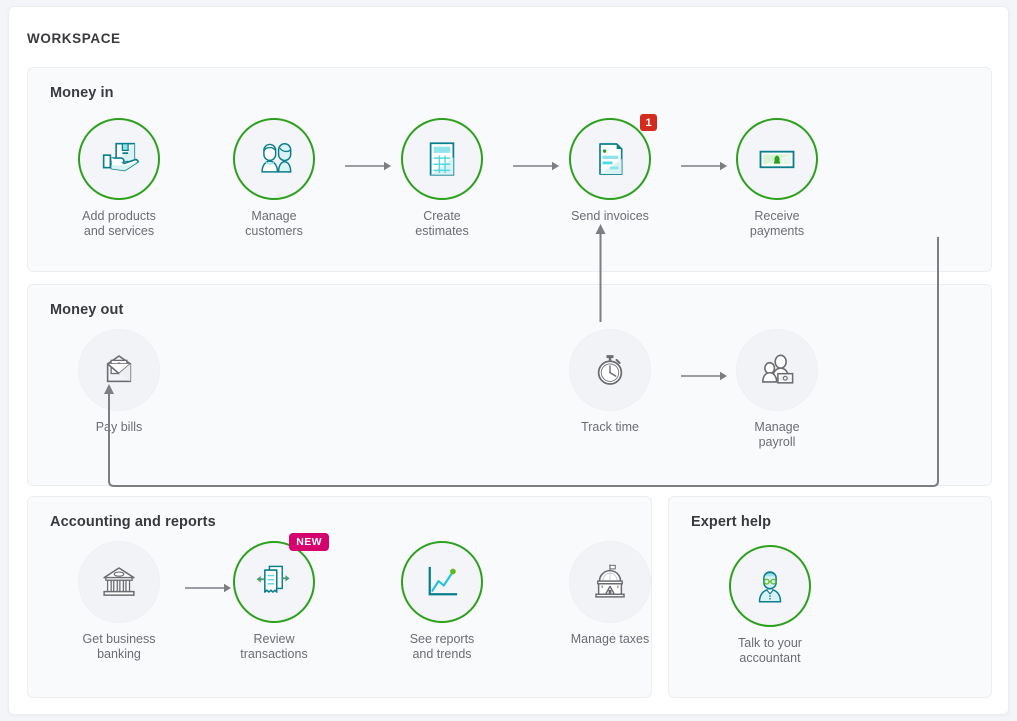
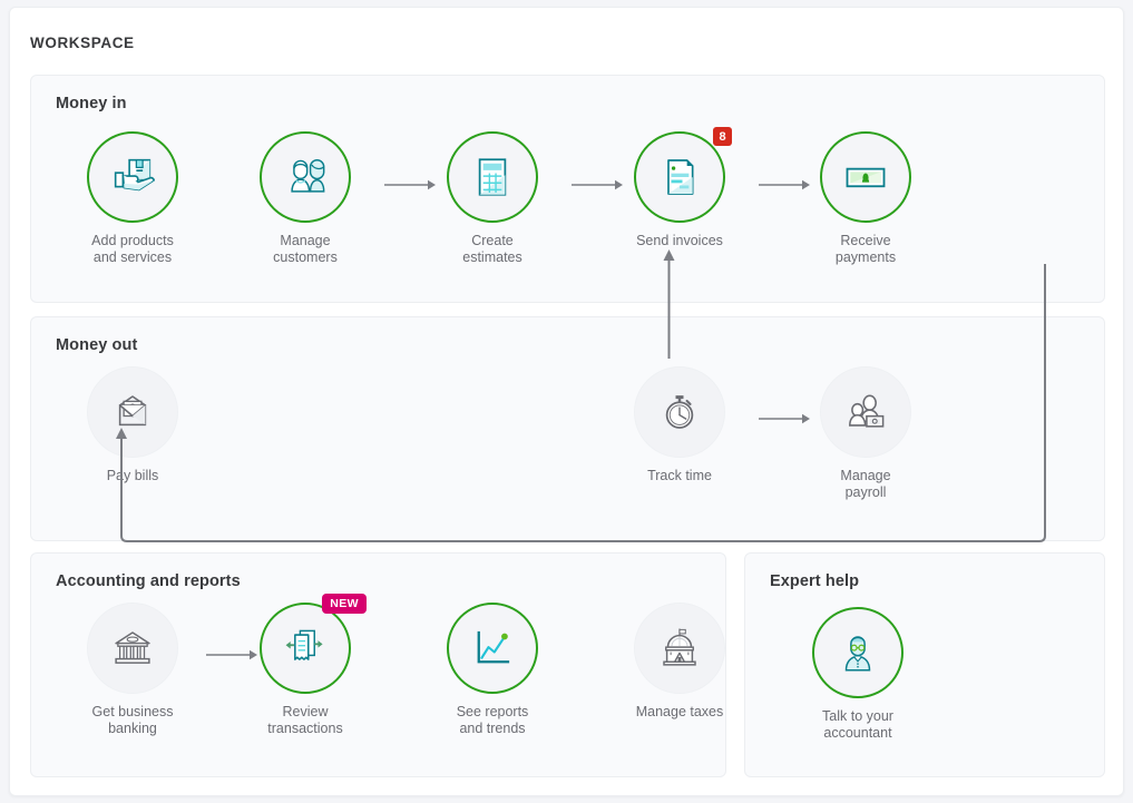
  WORKSPACE
  Money in
  Add products
  and services
  Manage
  customers
  Create
  estimates
- 1
+ 8
  Send invoices
  Receive
  payments
  Money out
  Pay bills
  Track time
  Manage
  payroll
  Accounting and reports
  Get business
  banking
  NEW
  Review
  transactions
  See reports
  and trends
  Manage taxes
  Expert help
  Talk to your
  accountant
